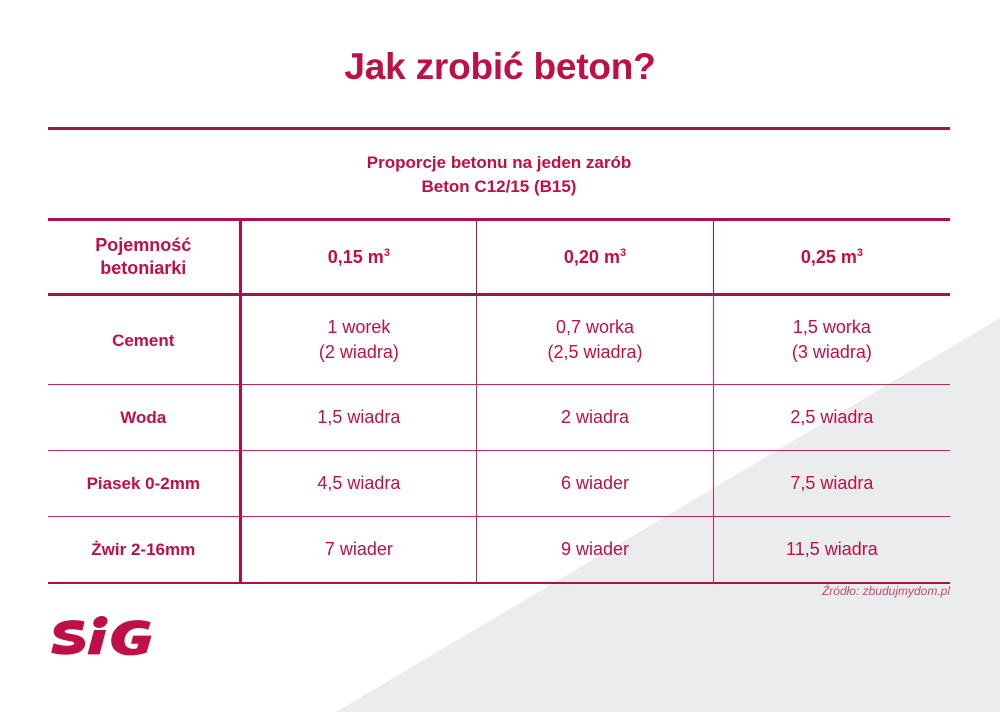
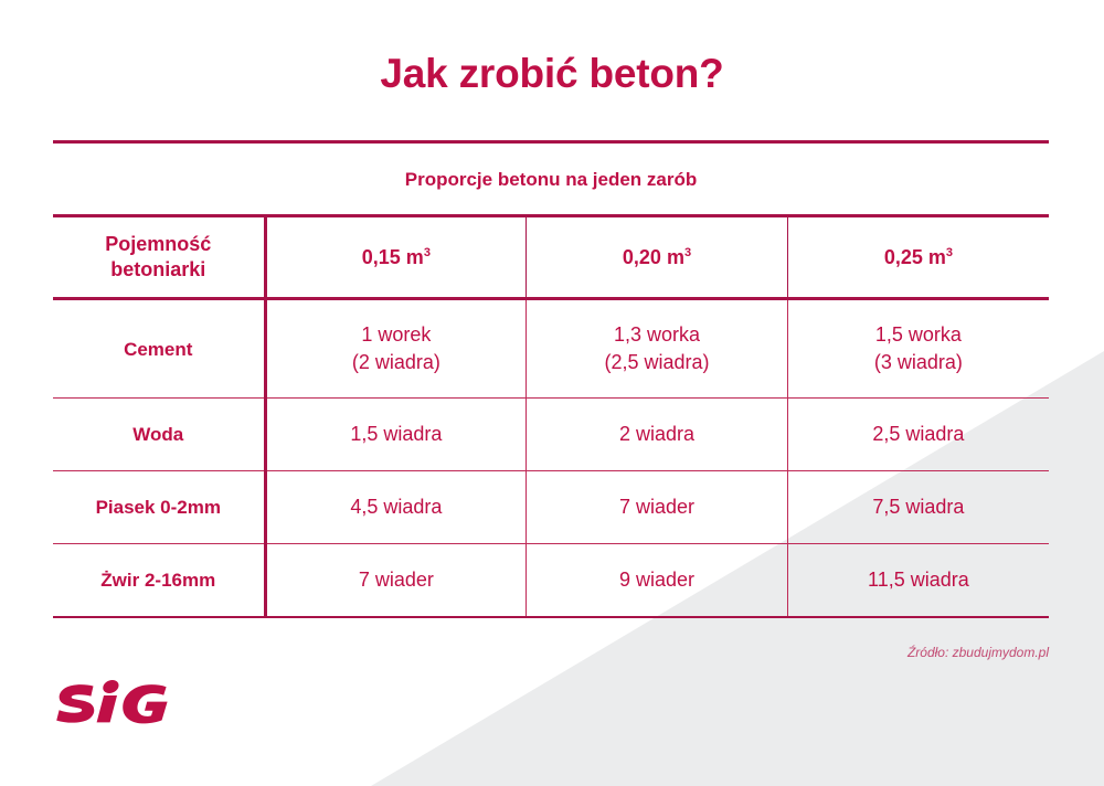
  Jak zrobić beton?
  Proporcje betonu na jeden zarób
- Beton C12/15 (B15)
  Pojemność betoniarki	0,15 m3	0,20 m3	0,25 m3
- Cement	1 worek (2 wiadra)	0,7 worka (2,5 wiadra)	1,5 worka (3 wiadra)
+ Cement	1 worek (2 wiadra)	1,3 worka (2,5 wiadra)	1,5 worka (3 wiadra)
  Woda	1,5 wiadra	2 wiadra	2,5 wiadra
- Piasek 0-2mm	4,5 wiadra	6 wiader	7,5 wiadra
+ Piasek 0-2mm	4,5 wiadra	7 wiader	7,5 wiadra
  Żwir 2-16mm	7 wiader	9 wiader	11,5 wiadra
  Źródło: zbudujmydom.pl
